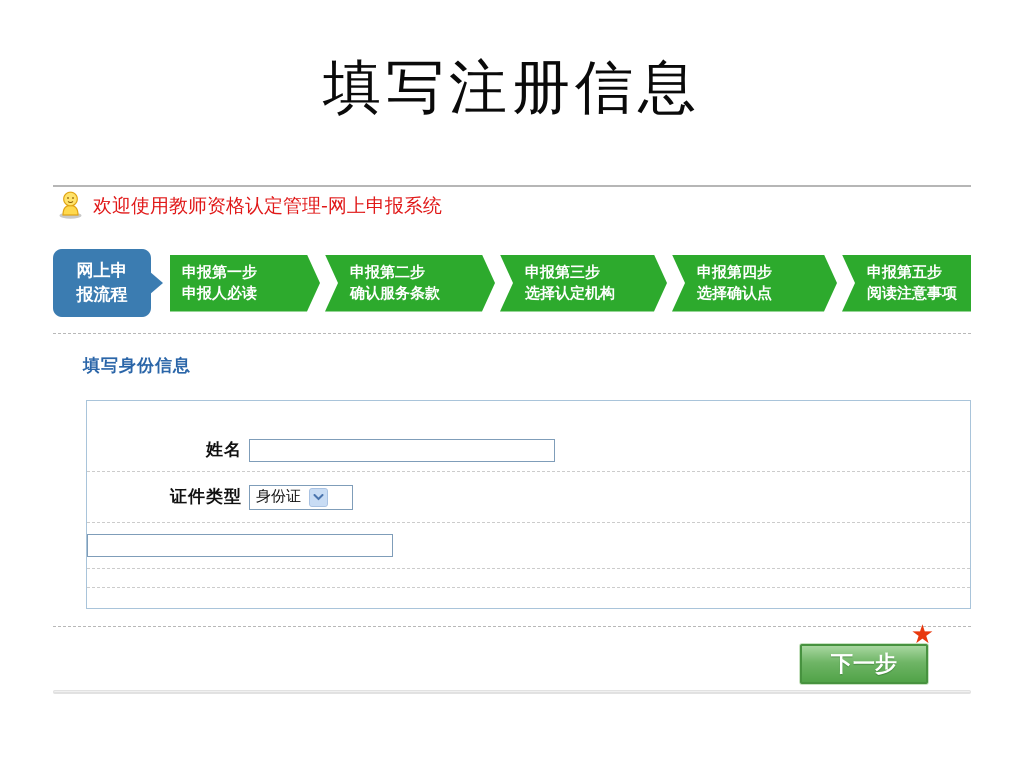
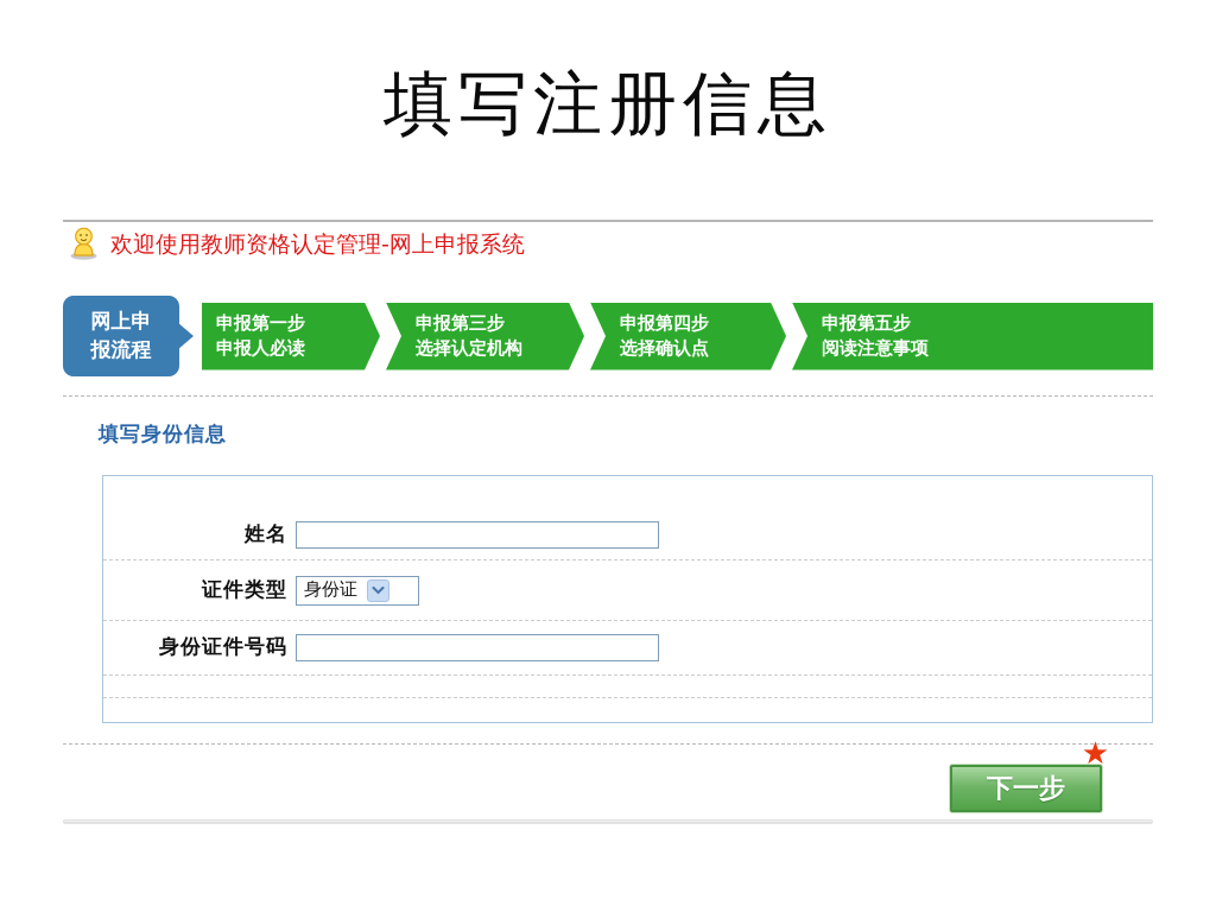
  填写注册信息
  欢迎使用教师资格认定管理-网上申报系统
  网上申
  报流程
  申报第一步
  申报人必读
- 申报第二步
- 确认服务条款
  申报第三步
  选择认定机构
  申报第四步
  选择确认点
  申报第五步
  阅读注意事项
  填写身份信息
  姓名
  证件类型
  身份证
+ 身份证件号码
  下一步
  ★
